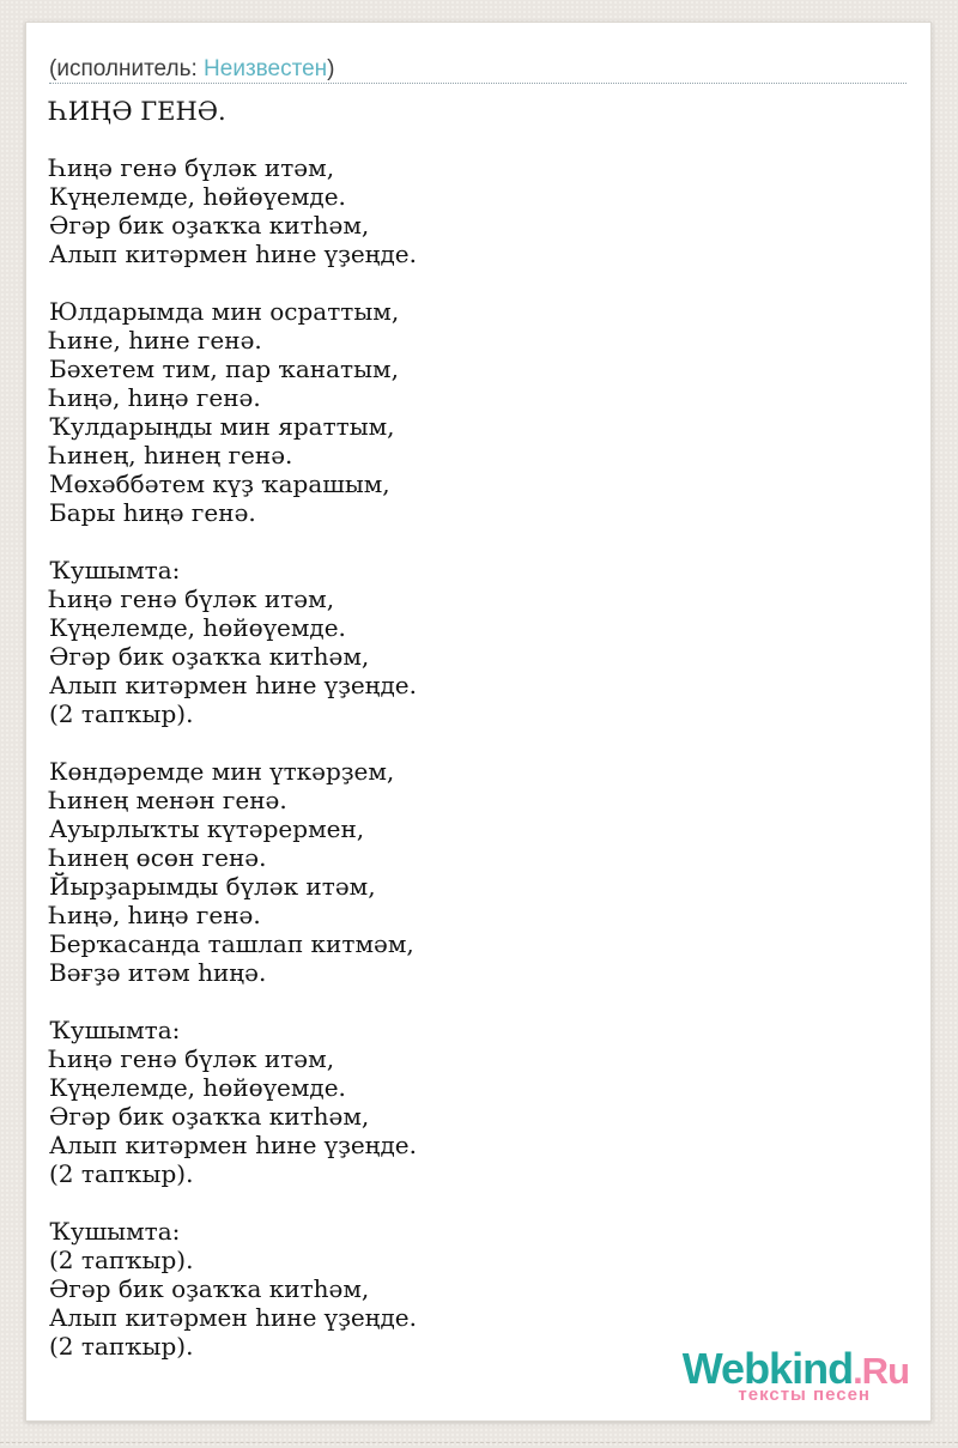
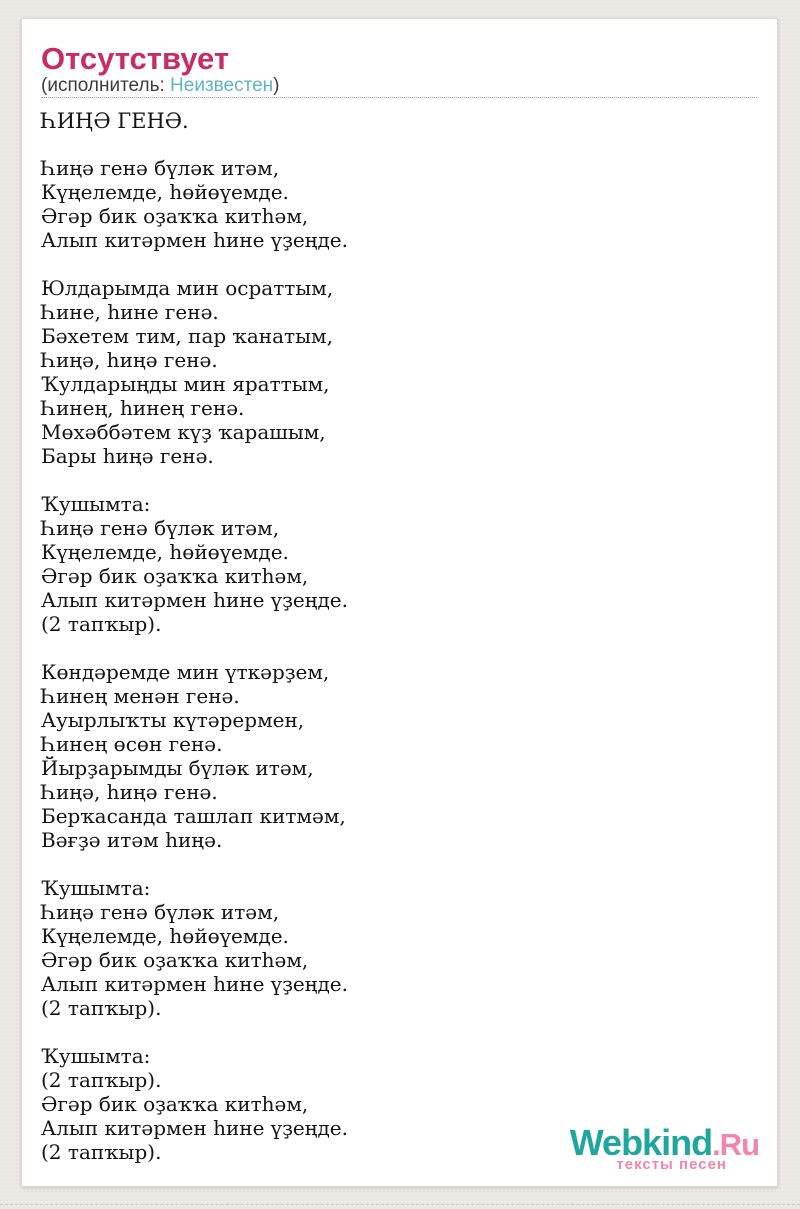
+ Отсутствует
  (исполнитель: Неизвестен)
  ҺИҢӘ ГЕНӘ.
  Һиңә генә бүләк итәм,
  Күңелемде, һөйөүемде.
  Әгәр бик оҙаҡҡа китһәм,
  Алып китәрмен һине үҙеңде.
  Юлдарымда мин осраттым,
  Һине, һине генә.
  Бәхетем тим, пар ҡанатым,
  Һиңә, һиңә генә.
  Ҡулдарыңды мин яраттым,
  Һинең, һинең генә.
  Мөхәббәтем күҙ ҡарашым,
  Бары һиңә генә.
  Ҡушымта:
  Һиңә генә бүләк итәм,
  Күңелемде, һөйөүемде.
  Әгәр бик оҙаҡҡа китһәм,
  Алып китәрмен һине үҙеңде.
  (2 тапҡыр).
  Көндәремде мин үткәрҙем,
  Һинең менән генә.
  Ауырлыҡты күтәрермен,
  Һинең өсөн генә.
  Йырҙарымды бүләк итәм,
  Һиңә, һиңә генә.
  Берҡасанда ташлап китмәм,
  Вәғҙә итәм һиңә.
  Ҡушымта:
  Һиңә генә бүләк итәм,
  Күңелемде, һөйөүемде.
  Әгәр бик оҙаҡҡа китһәм,
  Алып китәрмен һине үҙеңде.
  (2 тапҡыр).
  Ҡушымта:
  (2 тапҡыр).
  Әгәр бик оҙаҡҡа китһәм,
  Алып китәрмен һине үҙеңде.
  (2 тапҡыр).
  Webkind.Ru
  тексты песен
